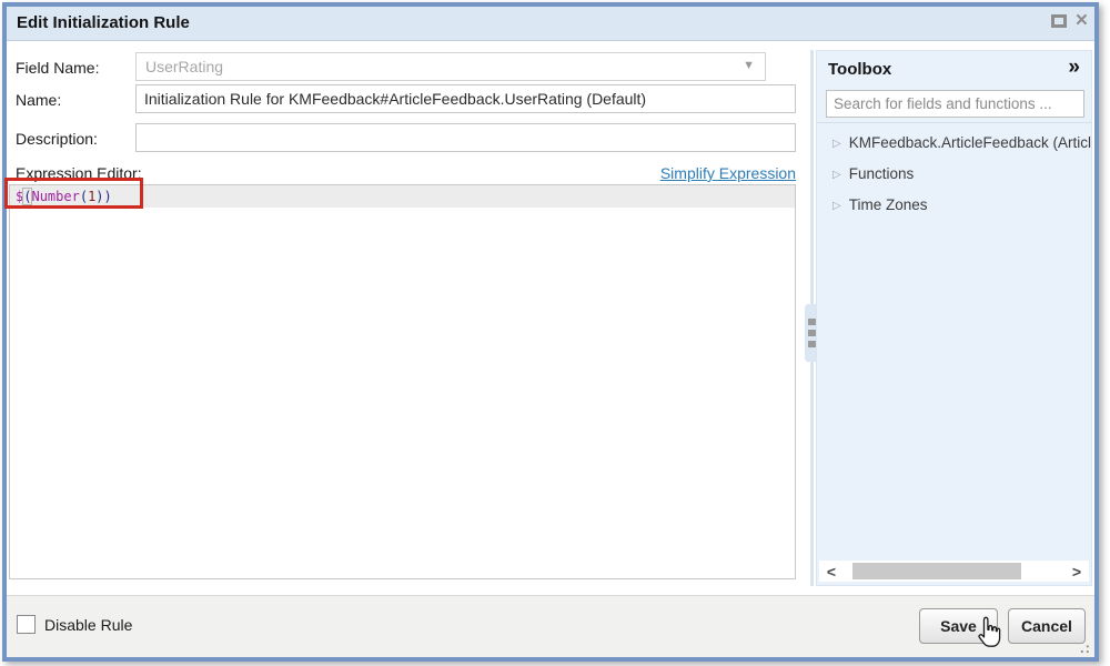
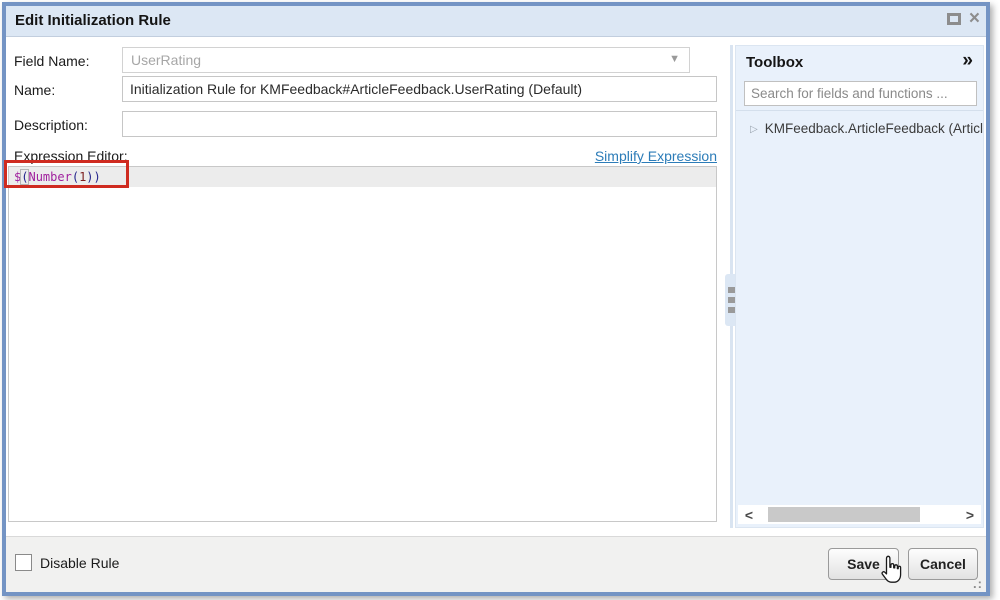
  Edit Initialization Rule
  ×
  Field Name:
  UserRating
  ▼
  Name:
  Initialization Rule for KMFeedback#ArticleFeedback.UserRating (Default)
  Description:
  Expression Editor:
  Simplify Expression
  $(Number(1))
  Toolbox
  »
  Search for fields and functions ...
  ▷ KMFeedback.ArticleFeedback (Articl
- ▷ Functions
- ▷ Time Zones
  <
  >
  Disable Rule
  Save
  Cancel
  .:
